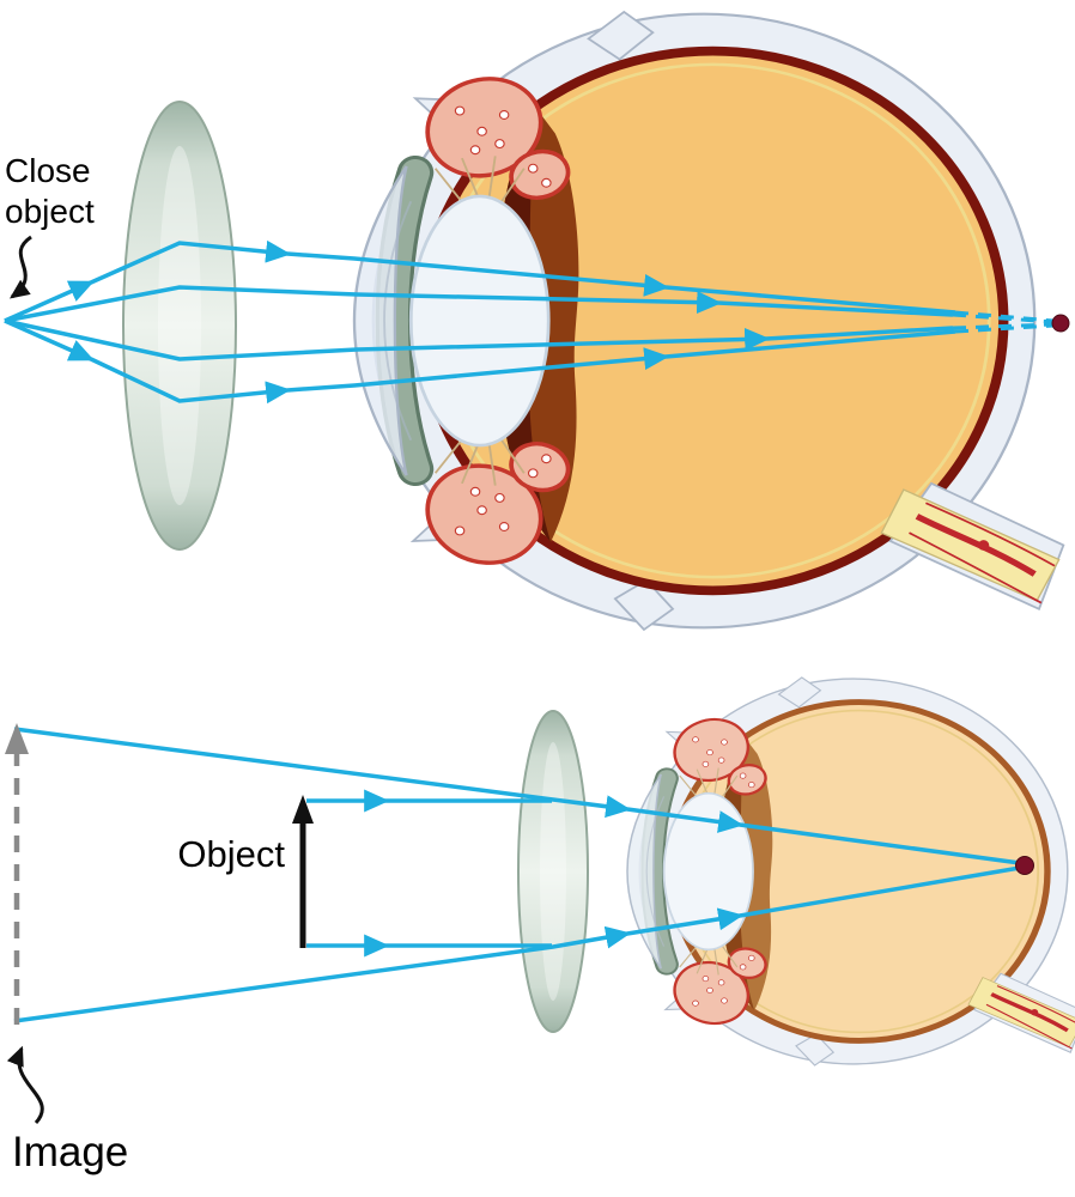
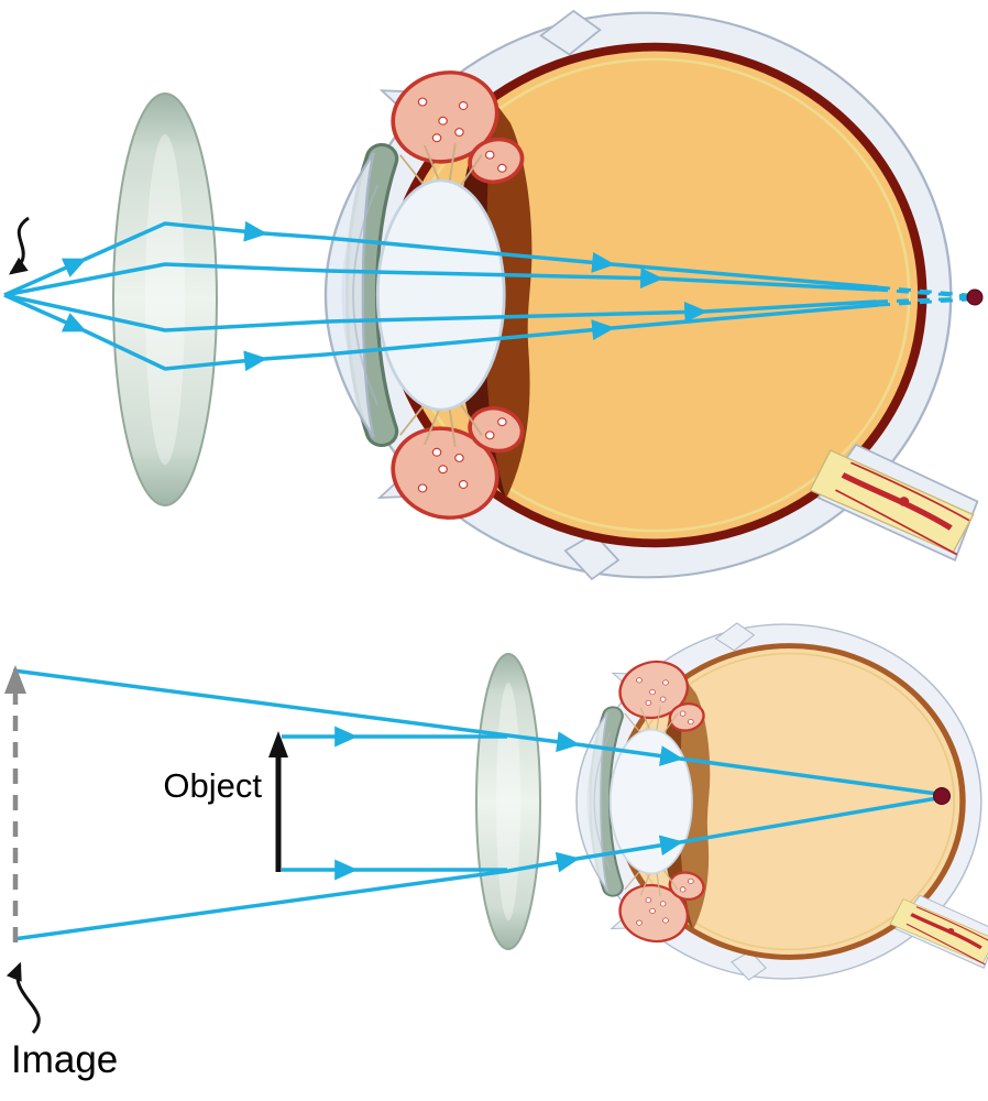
- Close object
  Object
  Image
